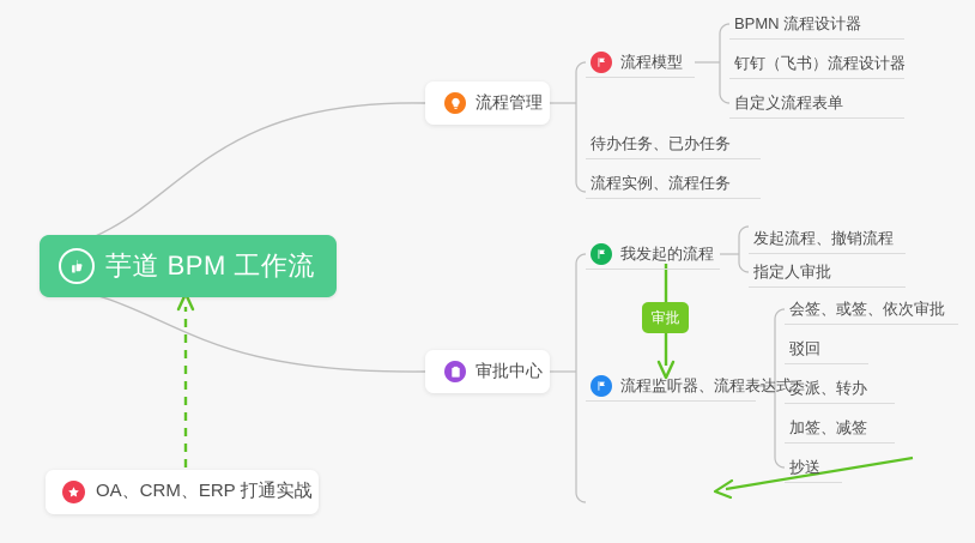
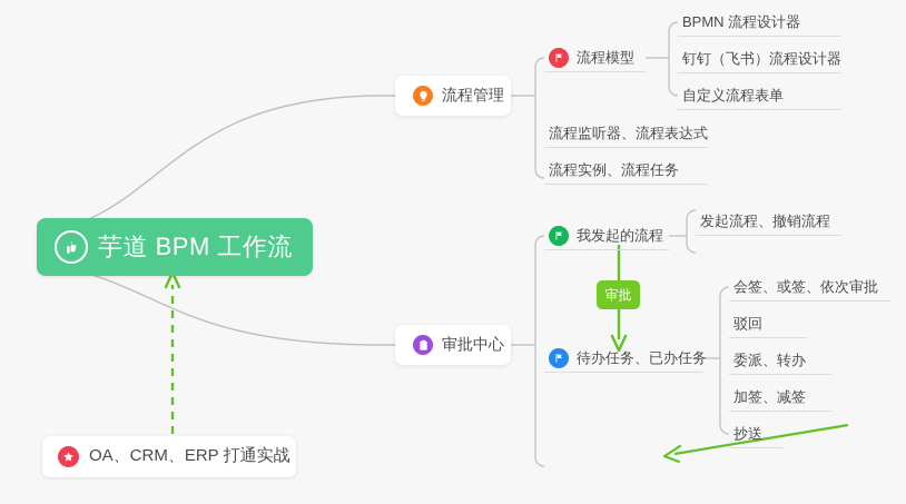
  芋道 BPM 工作流
  流程管理
  审批中心
  流程模型
  BPMN 流程设计器
  钉钉（飞书）流程设计器
  自定义流程表单
- 待办任务、已办任务
+ 流程监听器、流程表达式
  流程实例、流程任务
  我发起的流程
  发起流程、撤销流程
- 指定人审批
- 流程监听器、流程表达式
+ 待办任务、已办任务
  会签、或签、依次审批
  驳回
  委派、转办
  加签、减签
  抄送
  审批
  OA、CRM、ERP 打通实战
